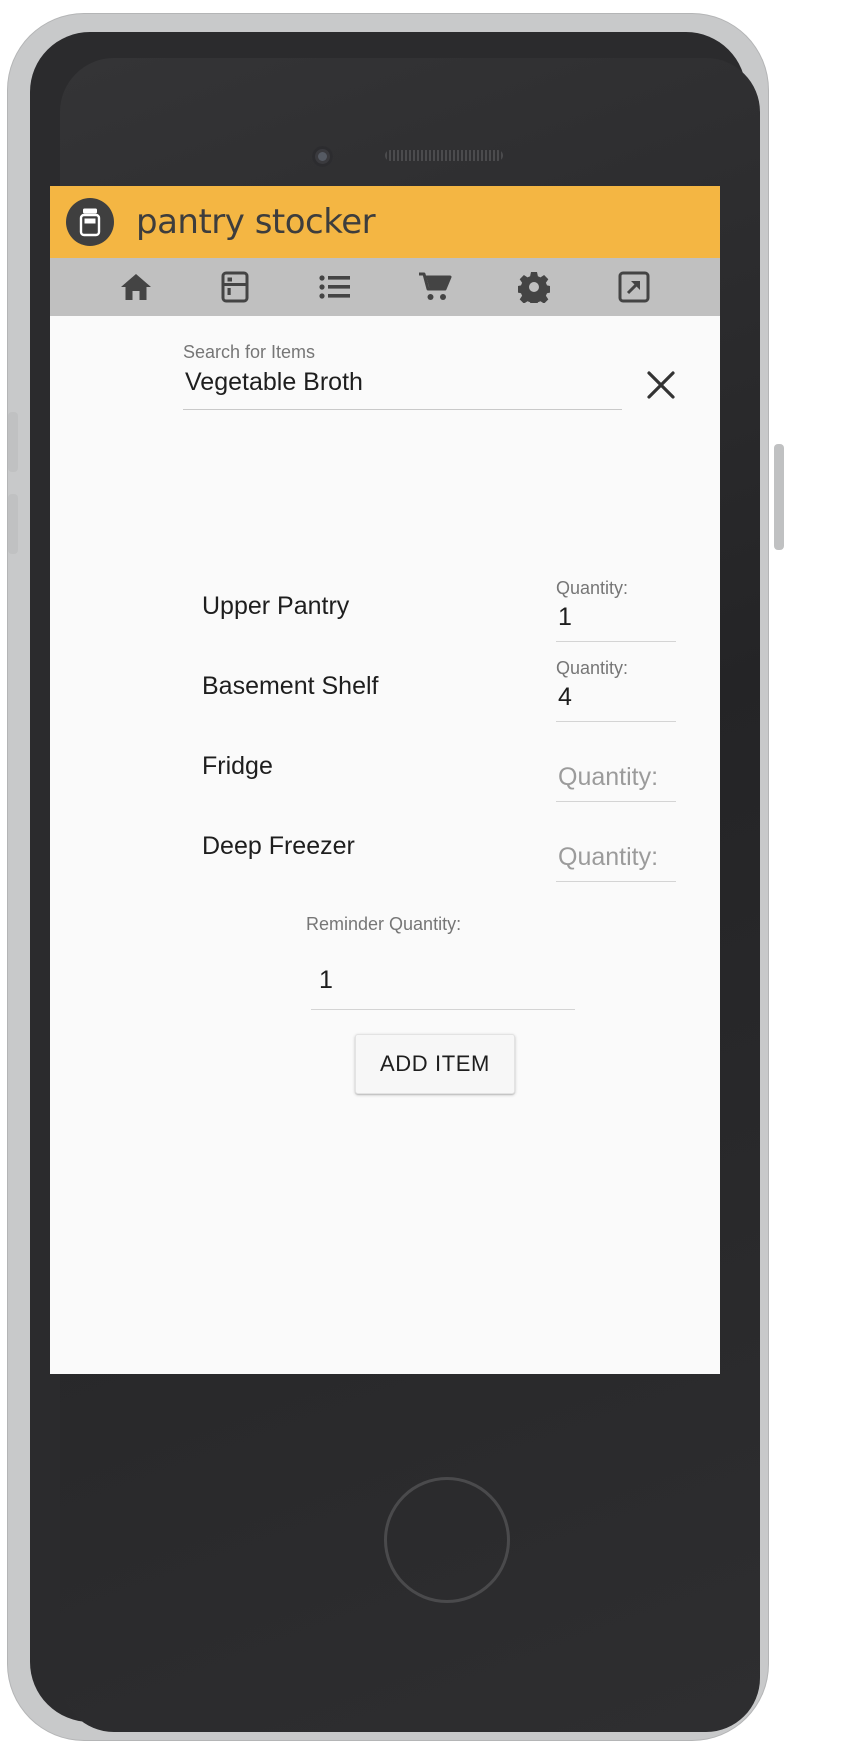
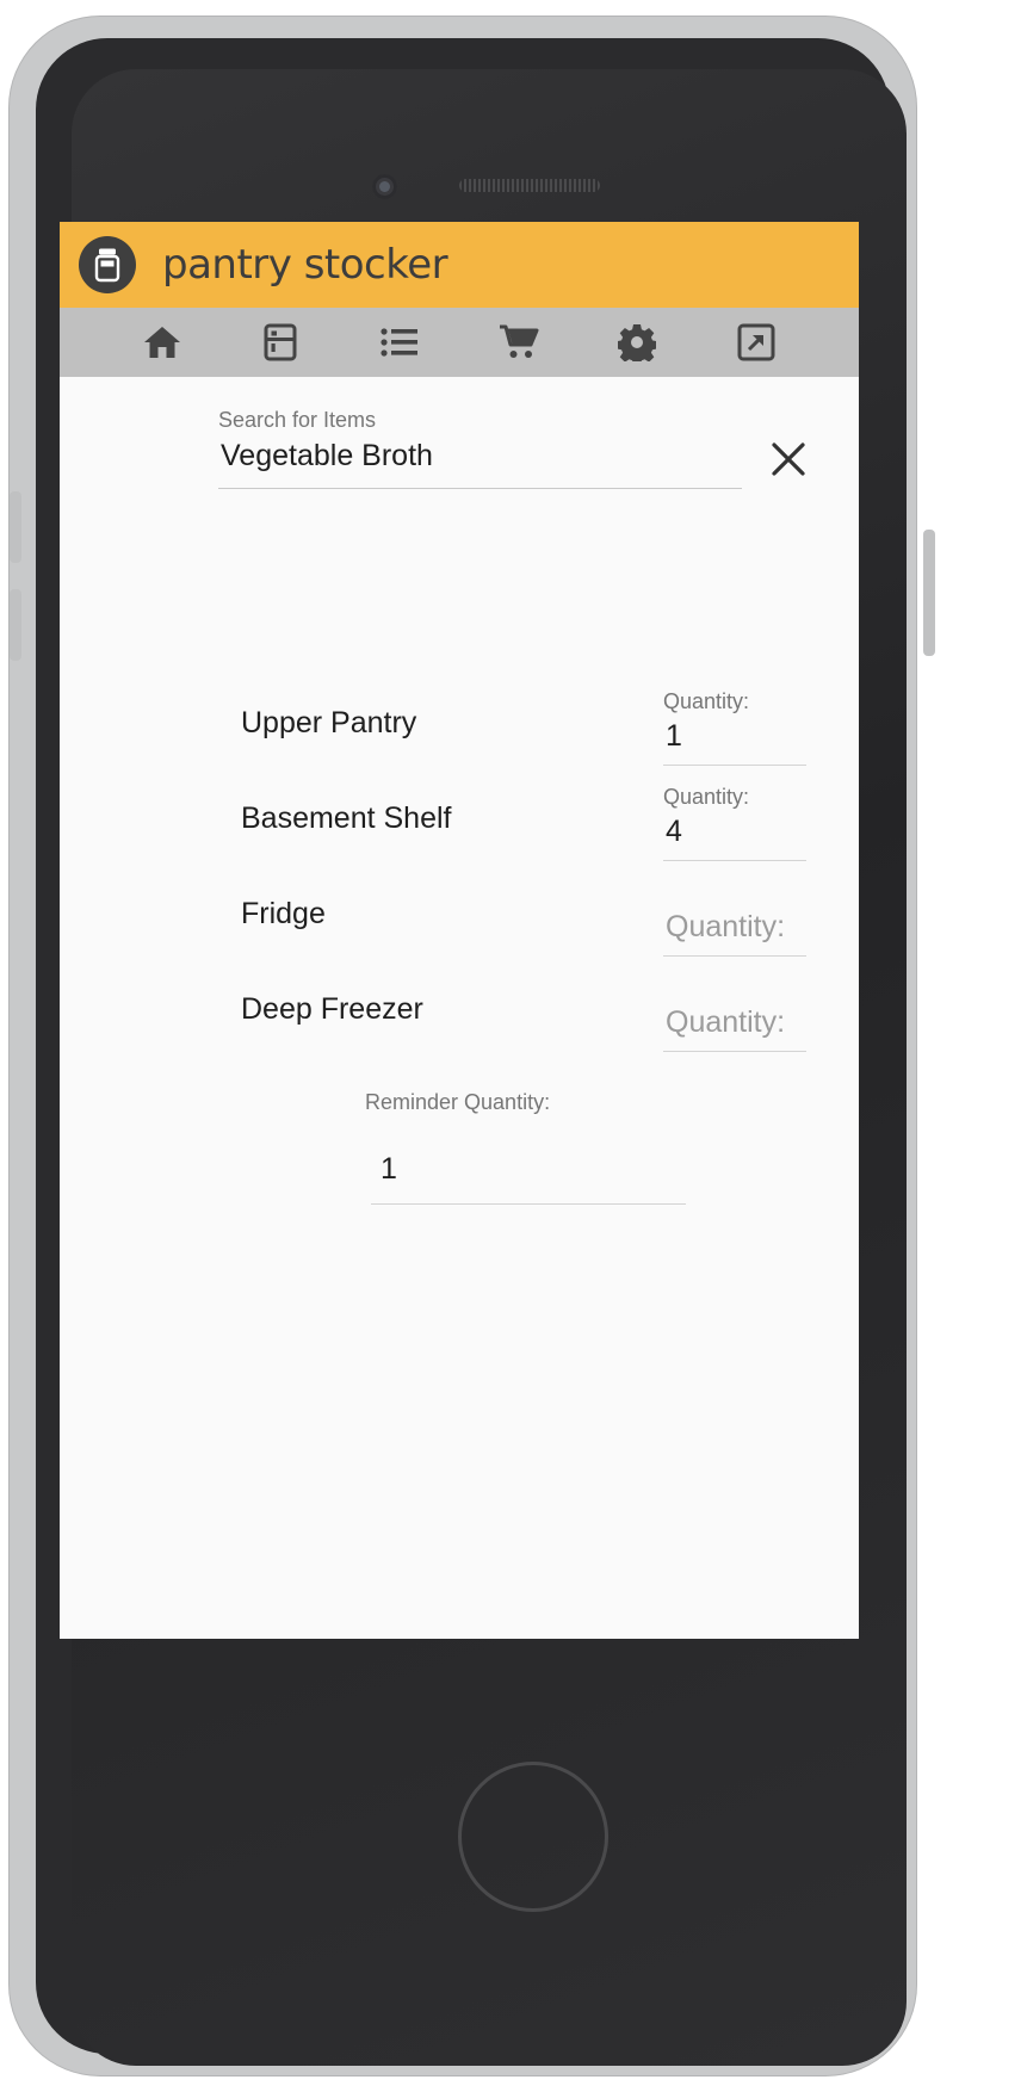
  pantry stocker
  Search for Items
  Vegetable Broth
  Upper Pantry
  Quantity:
  1
  Basement Shelf
  Quantity:
  4
  Fridge
  Quantity:
  Deep Freezer
  Quantity:
  Reminder Quantity:
  1
- ADD ITEM
